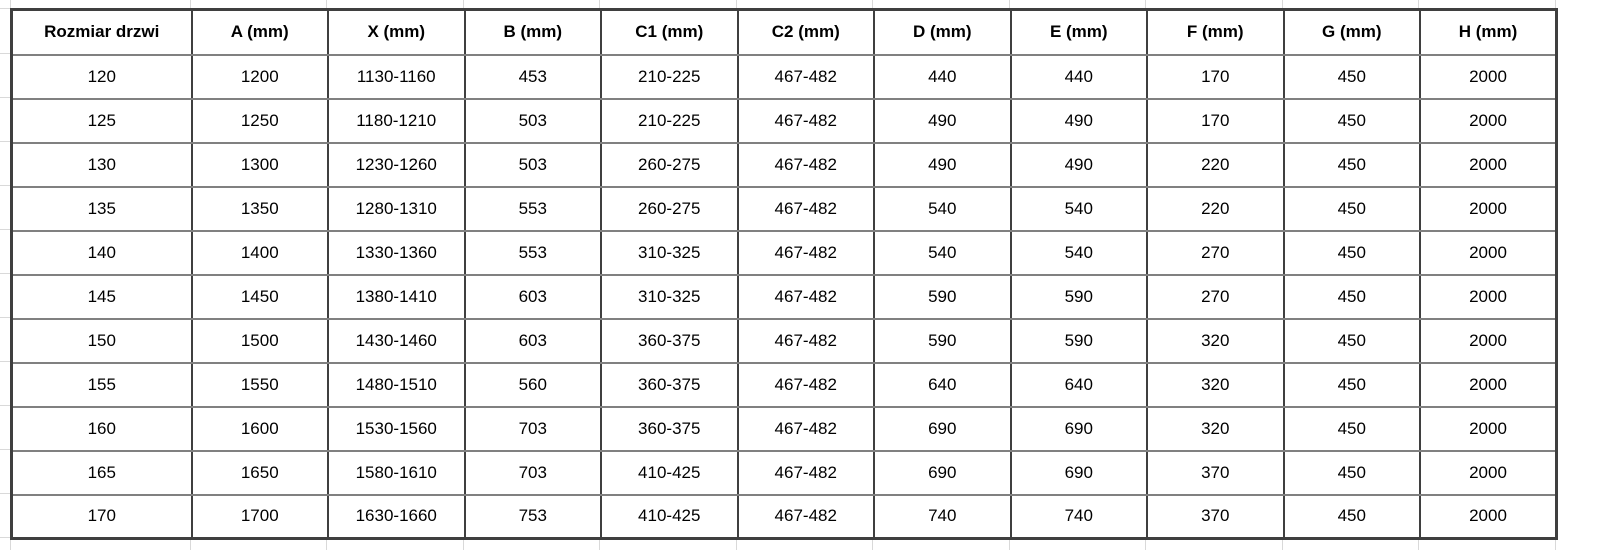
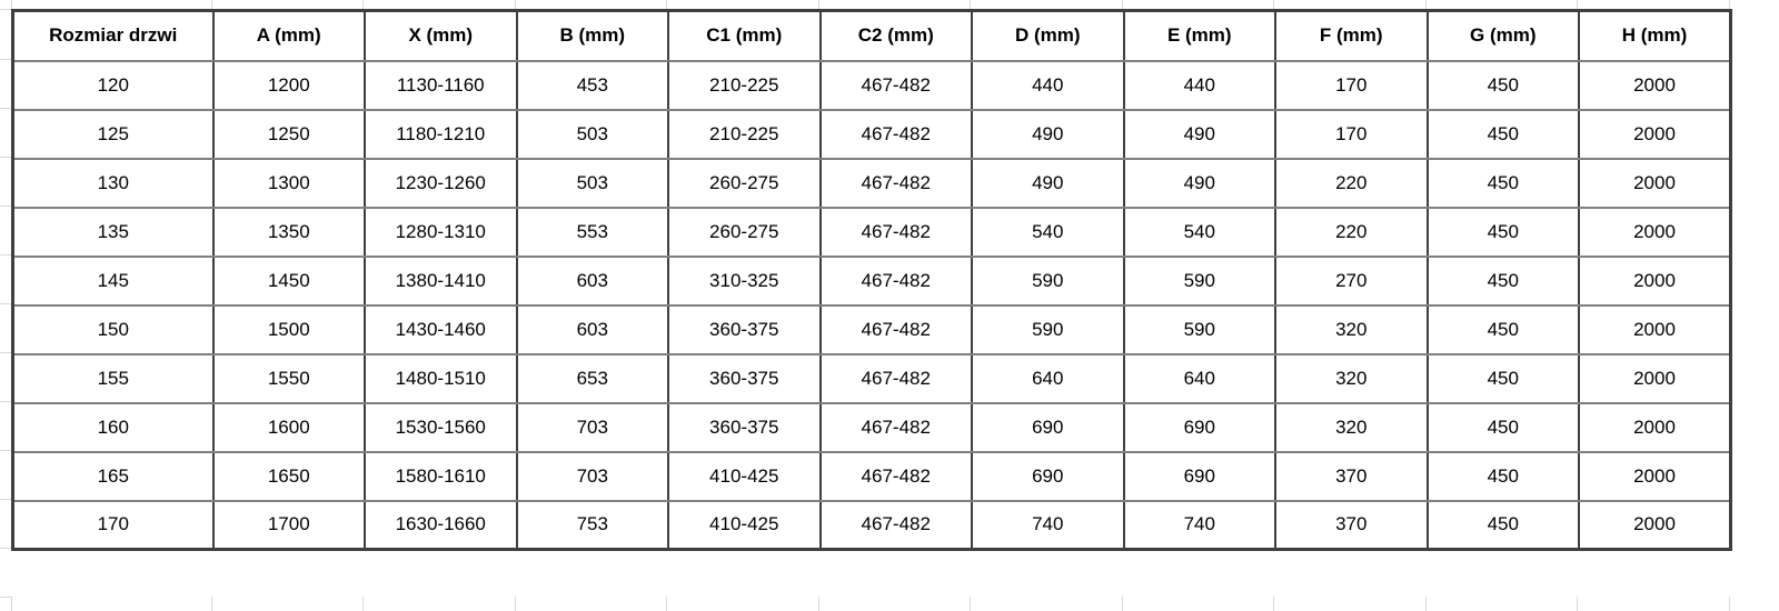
  Rozmiar drzwi	A (mm)	X (mm)	B (mm)	C1 (mm)	C2 (mm)	D (mm)	E (mm)	F (mm)	G (mm)	H (mm)
  120	1200	1130-1160	453	210-225	467-482	440	440	170	450	2000
  125	1250	1180-1210	503	210-225	467-482	490	490	170	450	2000
  130	1300	1230-1260	503	260-275	467-482	490	490	220	450	2000
  135	1350	1280-1310	553	260-275	467-482	540	540	220	450	2000
- 140	1400	1330-1360	553	310-325	467-482	540	540	270	450	2000
  145	1450	1380-1410	603	310-325	467-482	590	590	270	450	2000
  150	1500	1430-1460	603	360-375	467-482	590	590	320	450	2000
- 155	1550	1480-1510	560	360-375	467-482	640	640	320	450	2000
+ 155	1550	1480-1510	653	360-375	467-482	640	640	320	450	2000
  160	1600	1530-1560	703	360-375	467-482	690	690	320	450	2000
  165	1650	1580-1610	703	410-425	467-482	690	690	370	450	2000
  170	1700	1630-1660	753	410-425	467-482	740	740	370	450	2000
